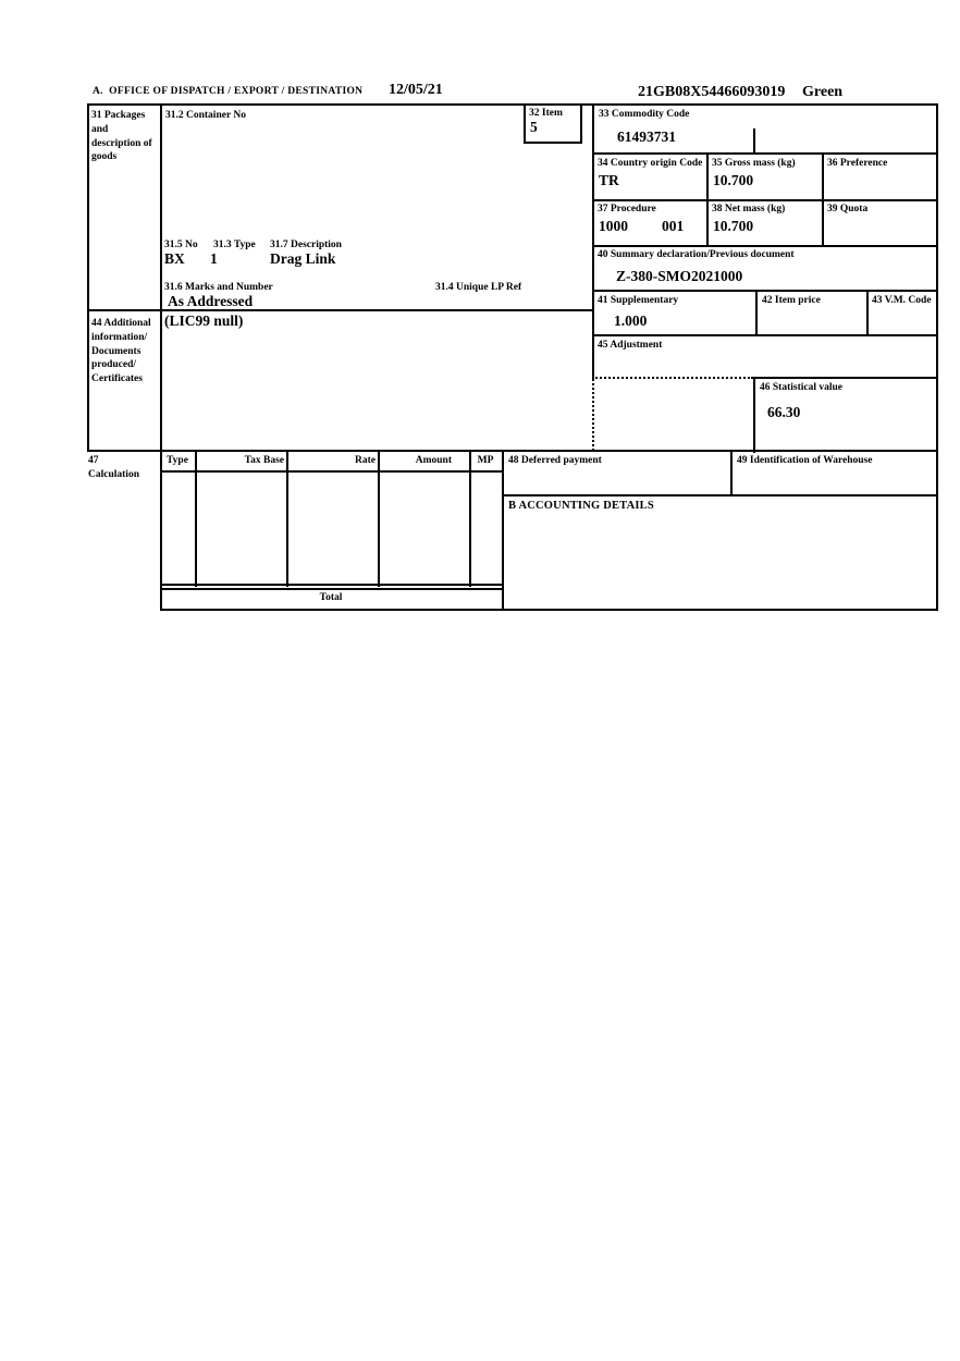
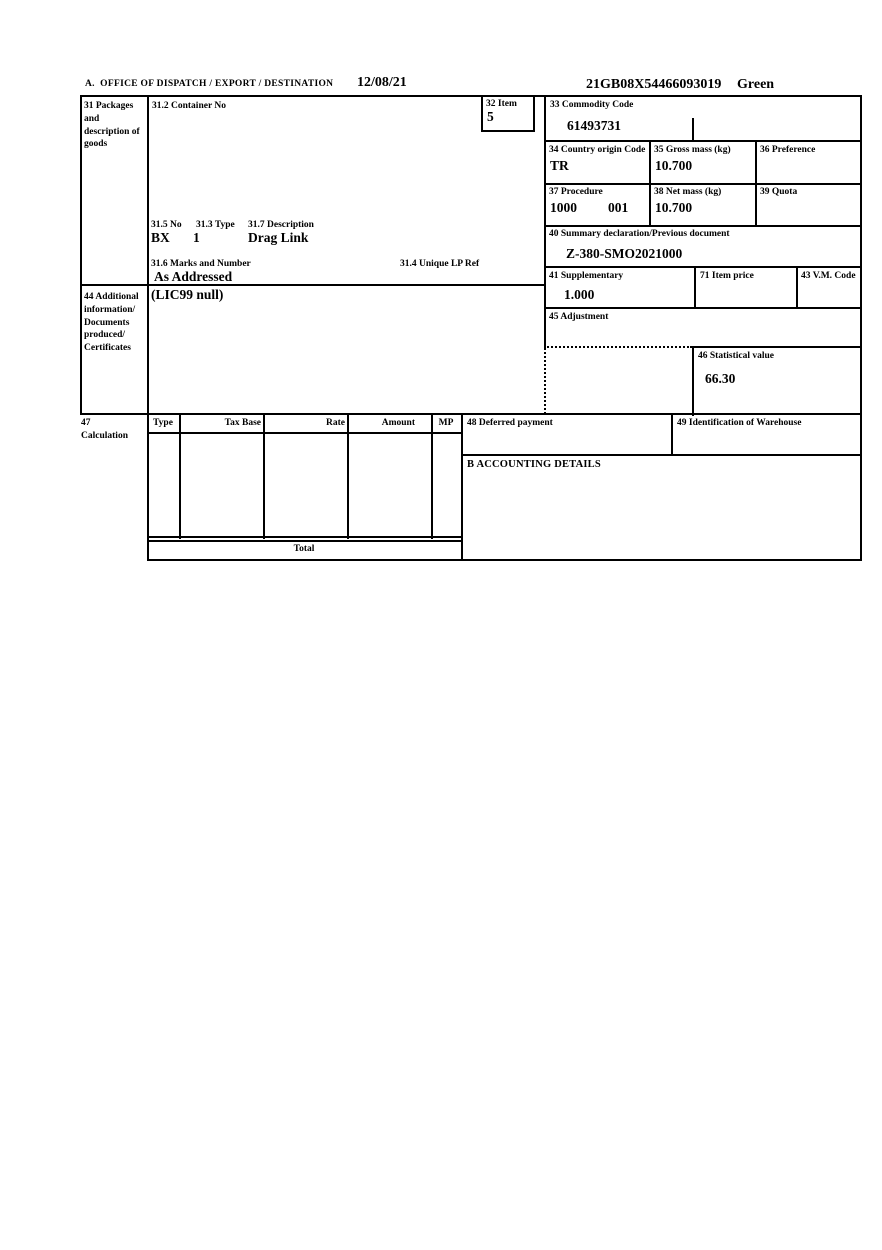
  A. OFFICE OF DISPATCH / EXPORT / DESTINATION
- 12/05/21
+ 12/08/21
  21GB08X54466093019
  Green
  31 Packages and description of goods
  31.2 Container No
  32 Item
  5
  33 Commodity Code
  61493731
  34 Country origin Code
  TR
  35 Gross mass (kg)
  10.700
  36 Preference
  37 Procedure
  1000
  001
  38 Net mass (kg)
  10.700
  39 Quota
  31.5 No
  31.3 Type
  31.7 Description
  BX
  1
  Drag Link
  31.6 Marks and Number
  31.4 Unique LP Ref
  As Addressed
  40 Summary declaration/Previous document
  Z-380-SMO2021000
  41 Supplementary
  1.000
- 42 Item price
+ 71 Item price
  43 V.M. Code
  44 Additional information/ Documents produced/ Certificates
  (LIC99 null)
  45 Adjustment
  46 Statistical value
  66.30
  47 Calculation
  Type
  Tax Base
  Rate
  Amount
  MP
  48 Deferred payment
  49 Identification of Warehouse
  B ACCOUNTING DETAILS
  Total
